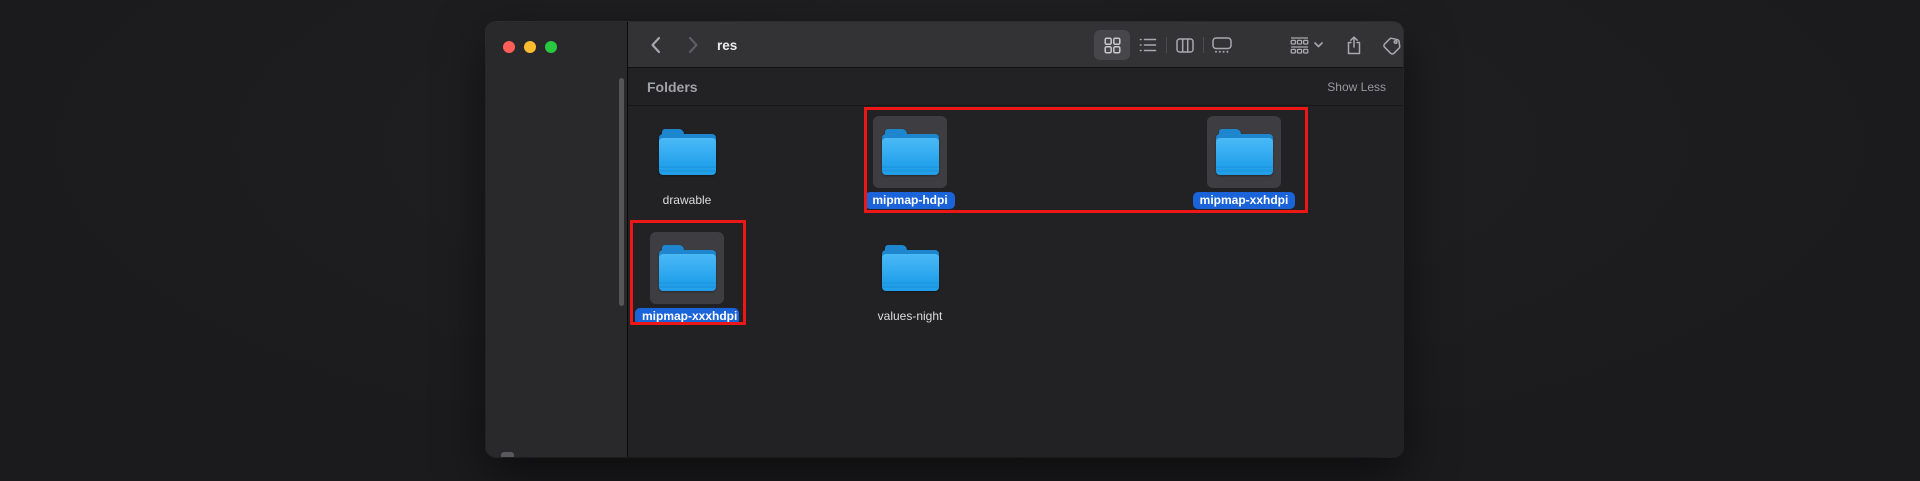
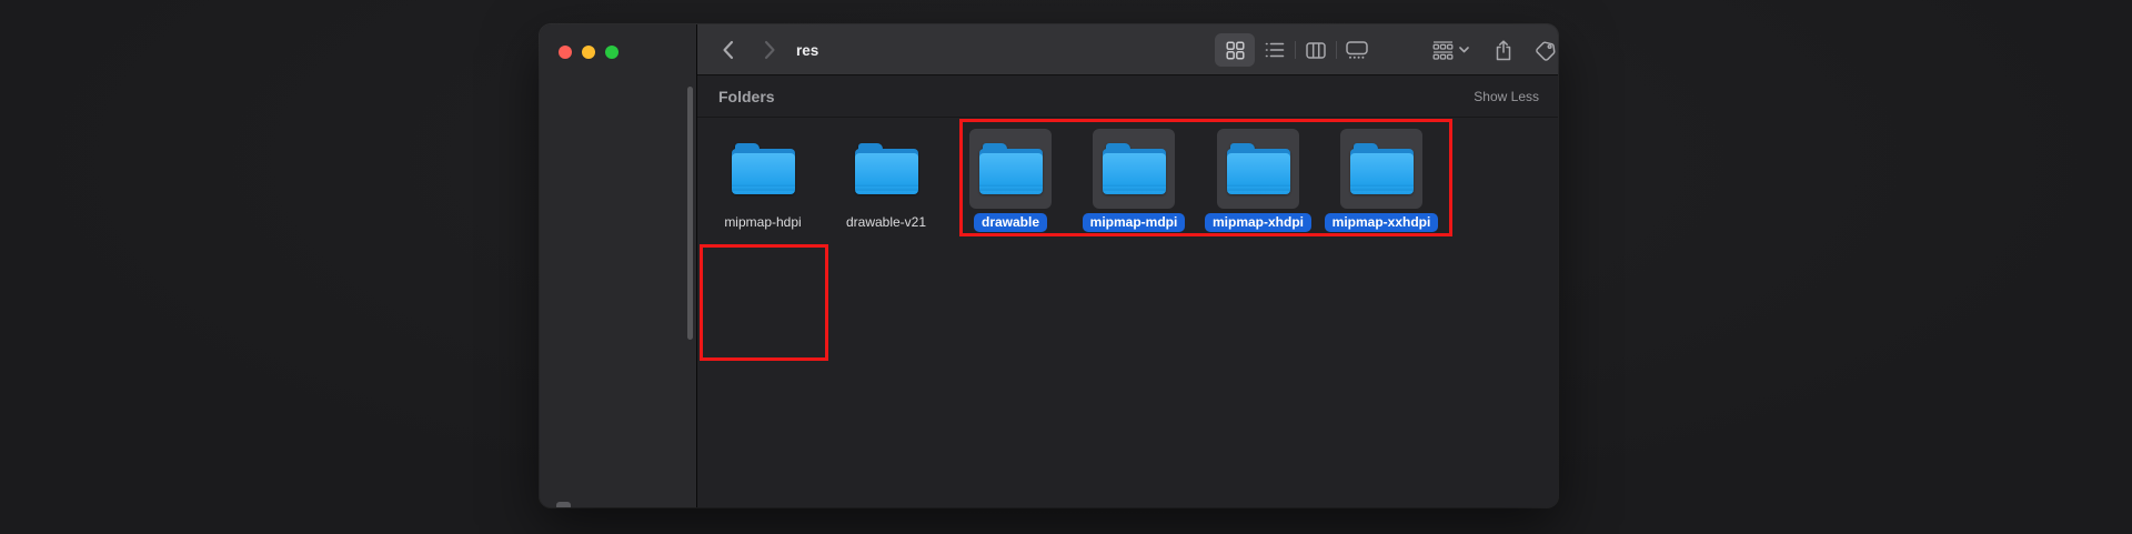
  res
  Folders
  Show Less
- drawable
+ mipmap-hdpi
+ drawable-v21
- mipmap-hdpi
+ drawable
+ mipmap-mdpi
+ mipmap-xhdpi
  mipmap-xxhdpi
- mipmap-xxxhdpi
- values-night
